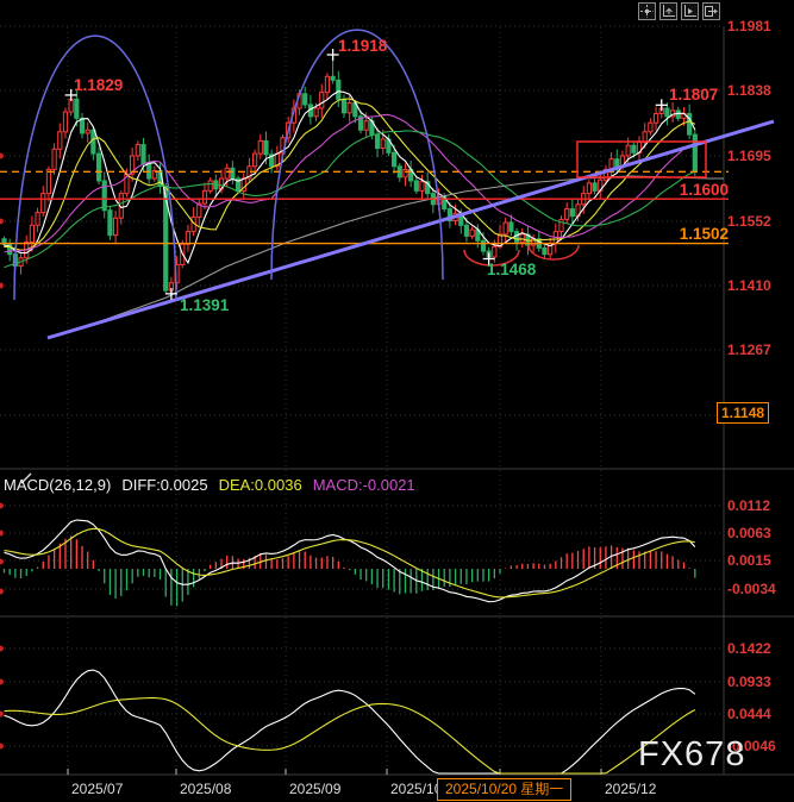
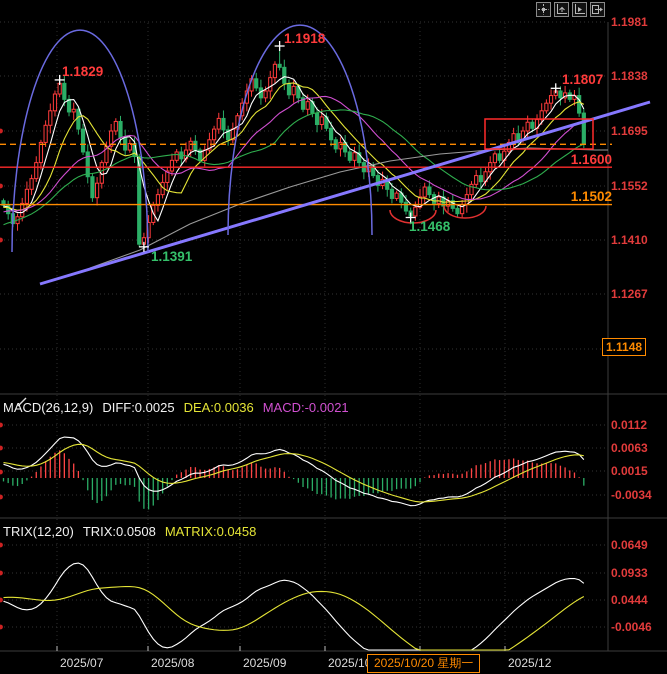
  1.1600
  1.1502
  1.1829
  1.1918
  1.1807
  1.1391
  1.1468
  MACD(26,12,9) DIFF:0.0025 DEA:0.0036 MACD:-0.0021
+ TRIX(12,20) TRIX:0.0508 MATRIX:0.0458
  1.1981
  1.1838
  1.1695
  1.1552
  1.1410
  1.1267
  1.1148
  0.0112
  0.0063
  0.0015
  -0.0034
- 0.1422
+ 0.0649
  0.0933
  0.0444
  -0.0046
  2025/07
  2025/08
  2025/09
  2025/1
  2025/10/20 星期一
  2025/12
- FX678
